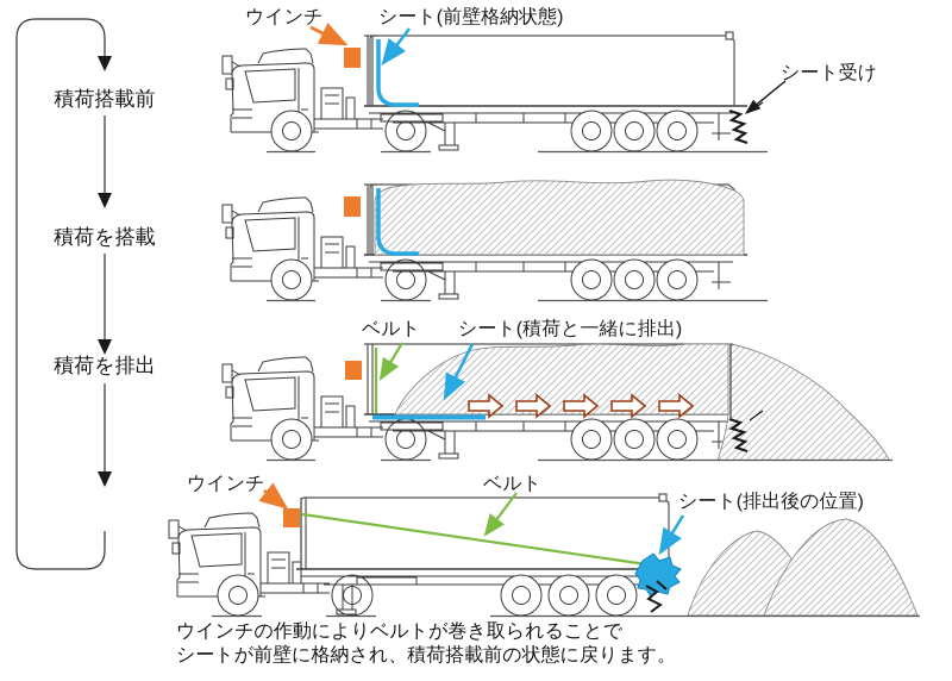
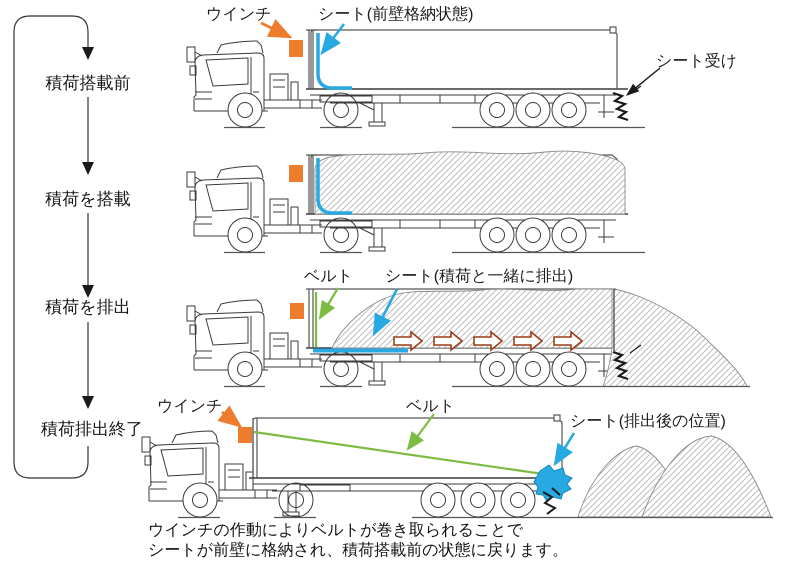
  積荷搭載前
  積荷を搭載
  積荷を排出
+ 積荷排出終了
  ウインチ
  シート(前壁格納状態)
  シート受け
  ベルト
  シート(積荷と一緒に排出)
  ウインチ
  ベルト
  シート(排出後の位置)
  ウインチの作動によりベルトが巻き取られることで
  シートが前壁に格納され、積荷搭載前の状態に戻ります。
